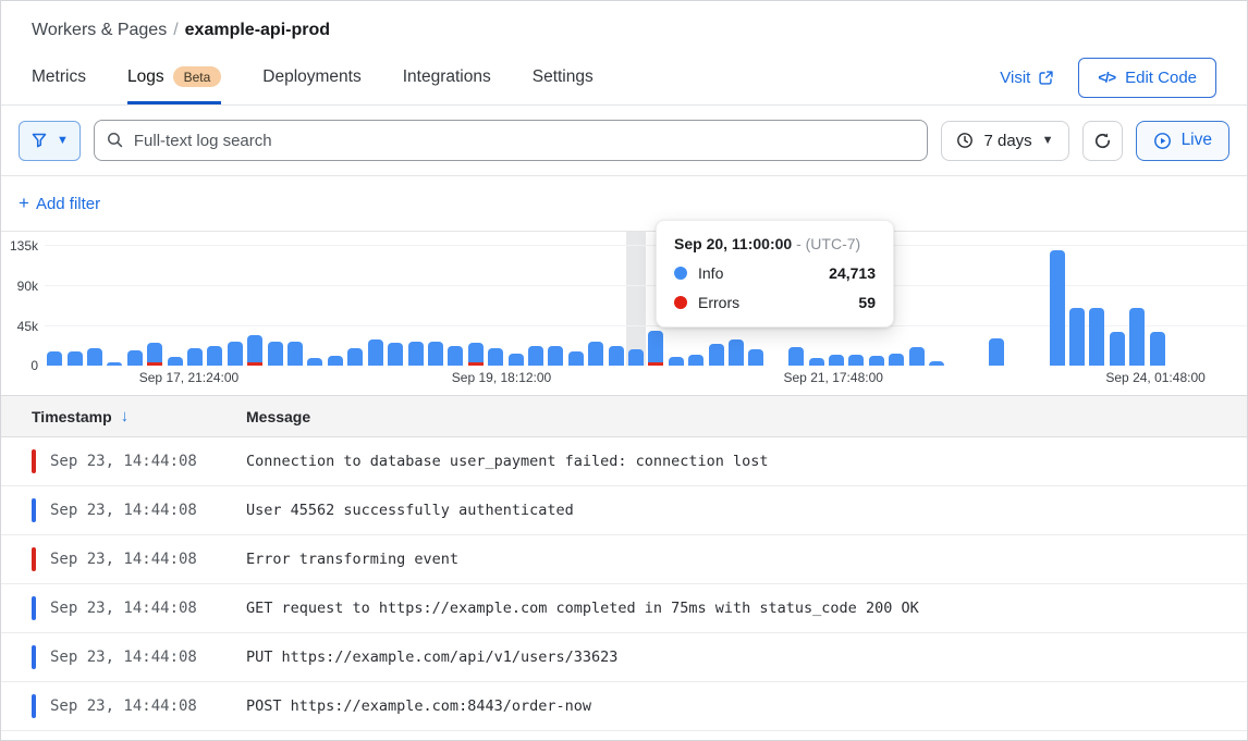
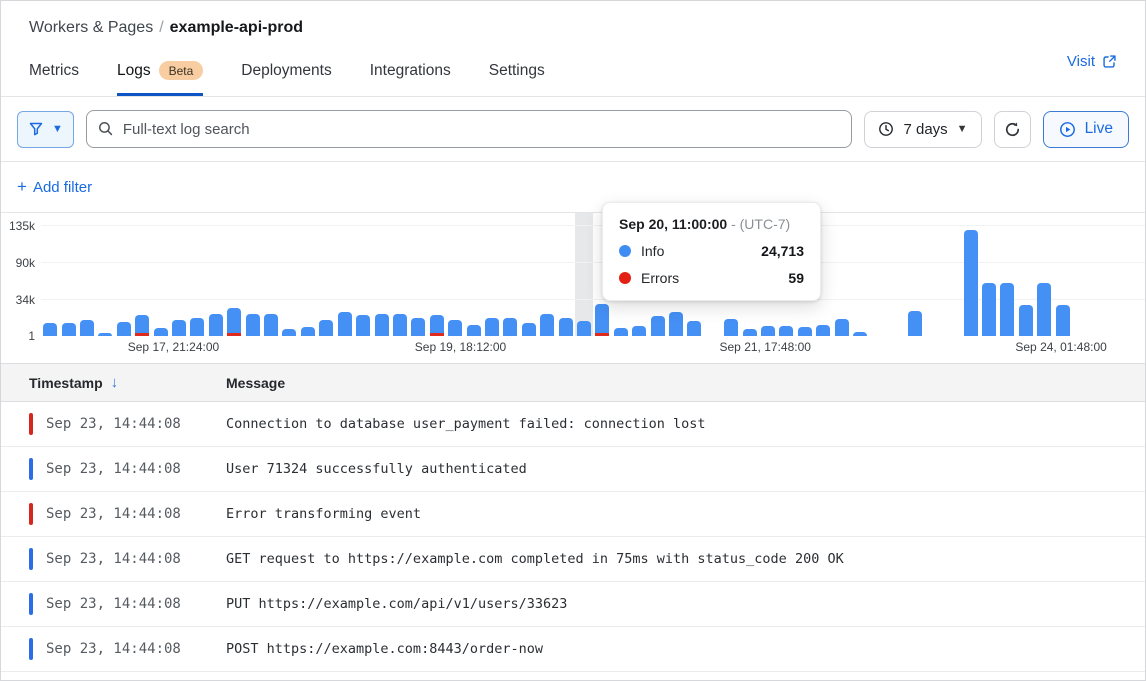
  Workers & Pages / example-api-prod
  Metrics
  Logs
  Beta
  Deployments
  Integrations
  Settings
  Visit
- </>
- Edit Code
  ▼
  Full-text log search
  7 days
  ▼
  Live
  +
  Add filter
  Sep 17, 21:24:00
  Sep 19, 18:12:00
  Sep 21, 17:48:00
  Sep 24, 01:48:00
  135k
  90k
- 45k
+ 34k
- 0
+ 1
  Sep 20, 11:00:00 - (UTC-7)
  Info
  24,713
  Errors
  59
  Timestamp
  ↓
  Message
  Sep 23, 14:44:08
  Connection to database user_payment failed: connection lost
  Sep 23, 14:44:08
- User 45562 successfully authenticated
+ User 71324 successfully authenticated
  Sep 23, 14:44:08
  Error transforming event
  Sep 23, 14:44:08
  GET request to https://example.com completed in 75ms with status_code 200 OK
  Sep 23, 14:44:08
  PUT https://example.com/api/v1/users/33623
  Sep 23, 14:44:08
  POST https://example.com:8443/order-now
